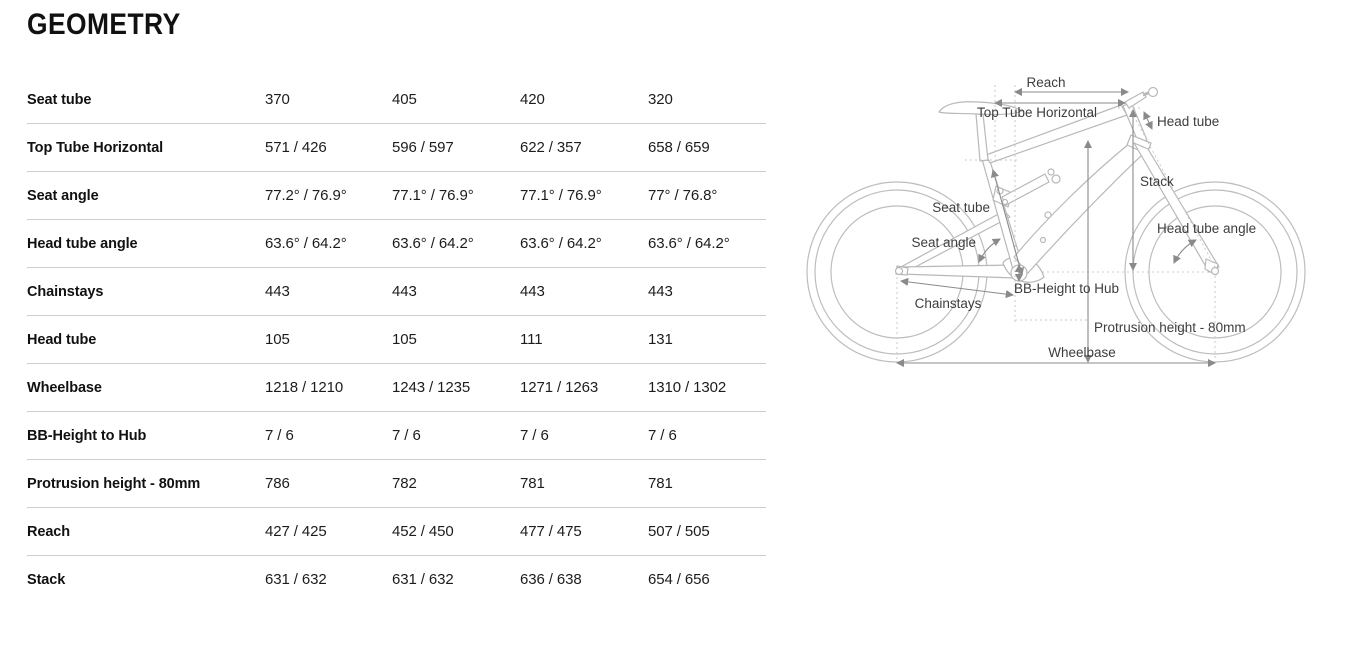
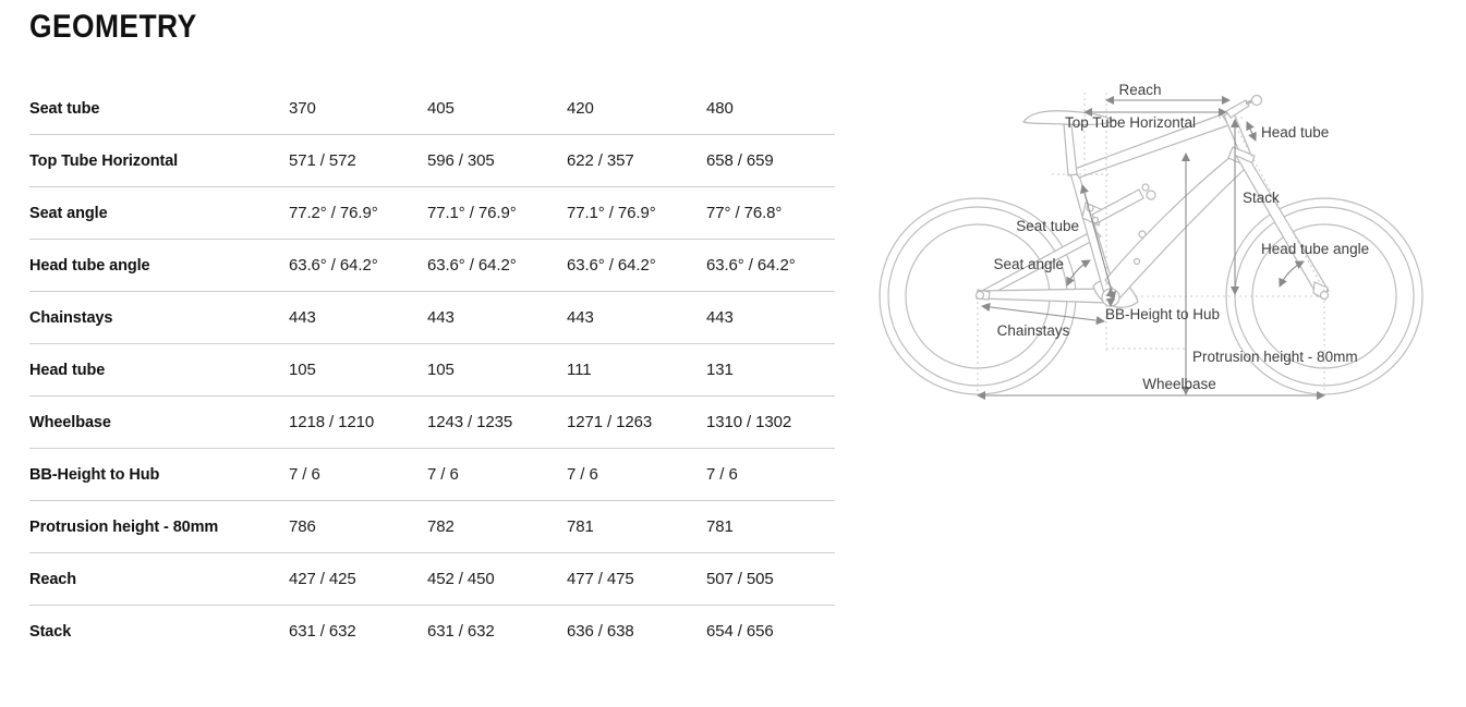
  GEOMETRY
  Seat tube
  370
  405
  420
- 320
+ 480
  Top Tube Horizontal
- 571 / 426
+ 571 / 572
- 596 / 597
+ 596 / 305
  622 / 357
  658 / 659
  Seat angle
  77.2° / 76.9°
  77.1° / 76.9°
  77.1° / 76.9°
  77° / 76.8°
  Head tube angle
  63.6° / 64.2°
  63.6° / 64.2°
  63.6° / 64.2°
  63.6° / 64.2°
  Chainstays
  443
  443
  443
  443
  Head tube
  105
  105
  111
  131
  Wheelbase
  1218 / 1210
  1243 / 1235
  1271 / 1263
  1310 / 1302
  BB-Height to Hub
  7 / 6
  7 / 6
  7 / 6
  7 / 6
  Protrusion height - 80mm
  786
  782
  781
  781
  Reach
  427 / 425
  452 / 450
  477 / 475
  507 / 505
  Stack
  631 / 632
  631 / 632
  636 / 638
  654 / 656
  Reach
  Top Tube Horizontal
  Head tube
  Stack
  Seat tube
  Seat angle
  Head tube angle
  BB-Height to Hub
  Chainstays
  Protrusion height - 80mm
  Wheelbase
